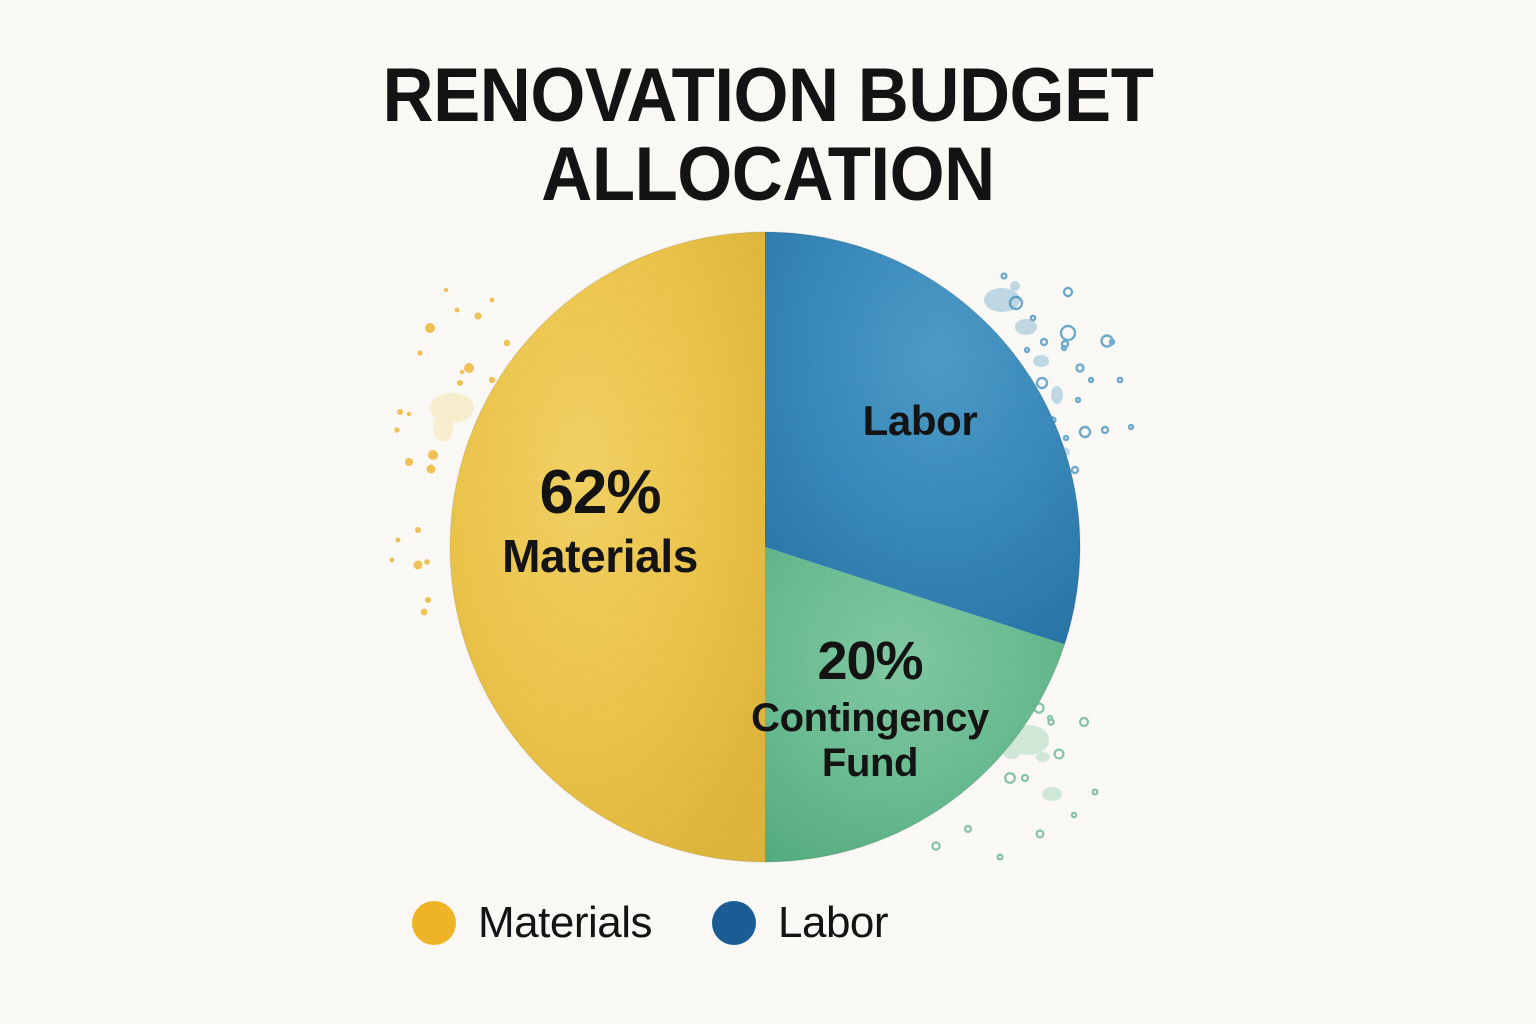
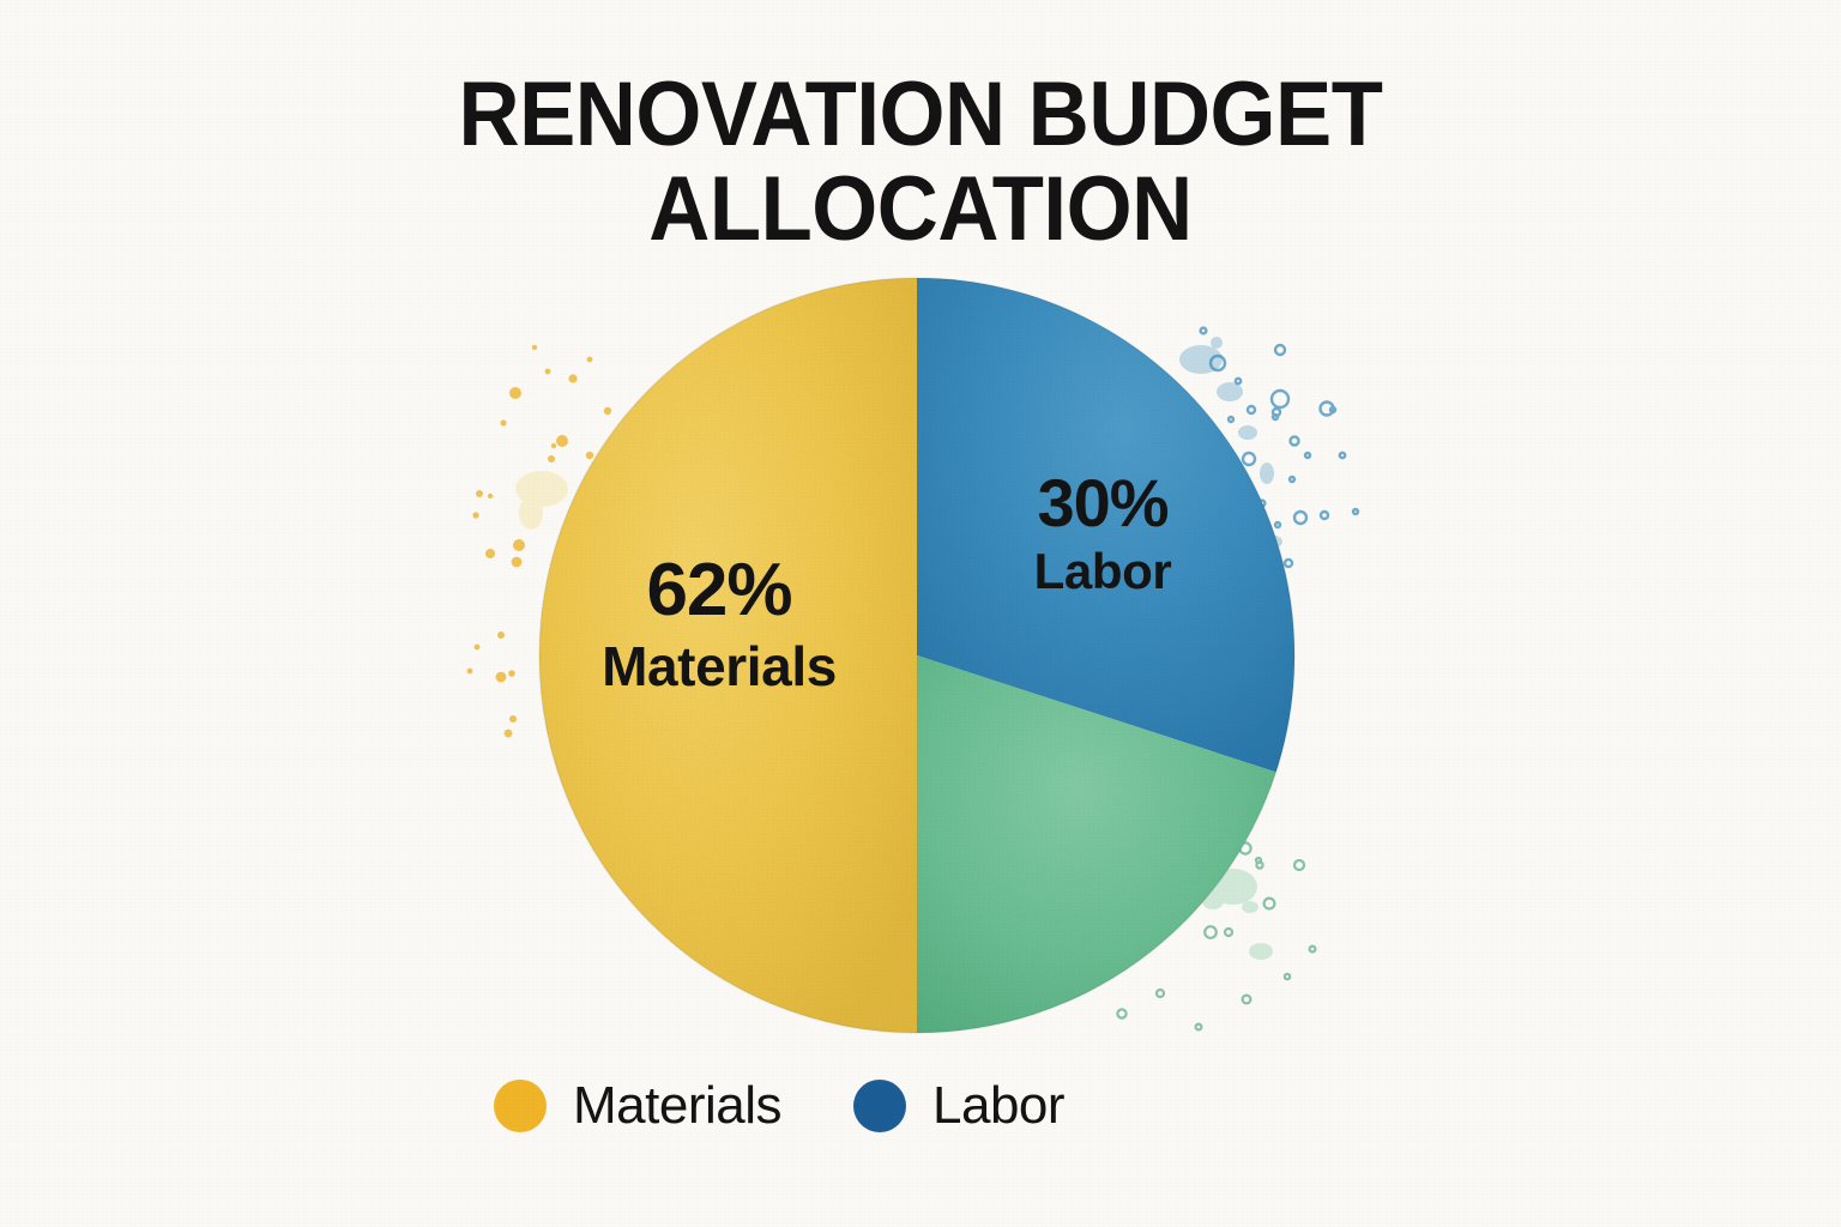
  RENOVATION BUDGET
  ALLOCATION
  62%
  Materials
+ 30%
  Labor
- 20%
- Contingency
- Fund
  Materials
  Labor
